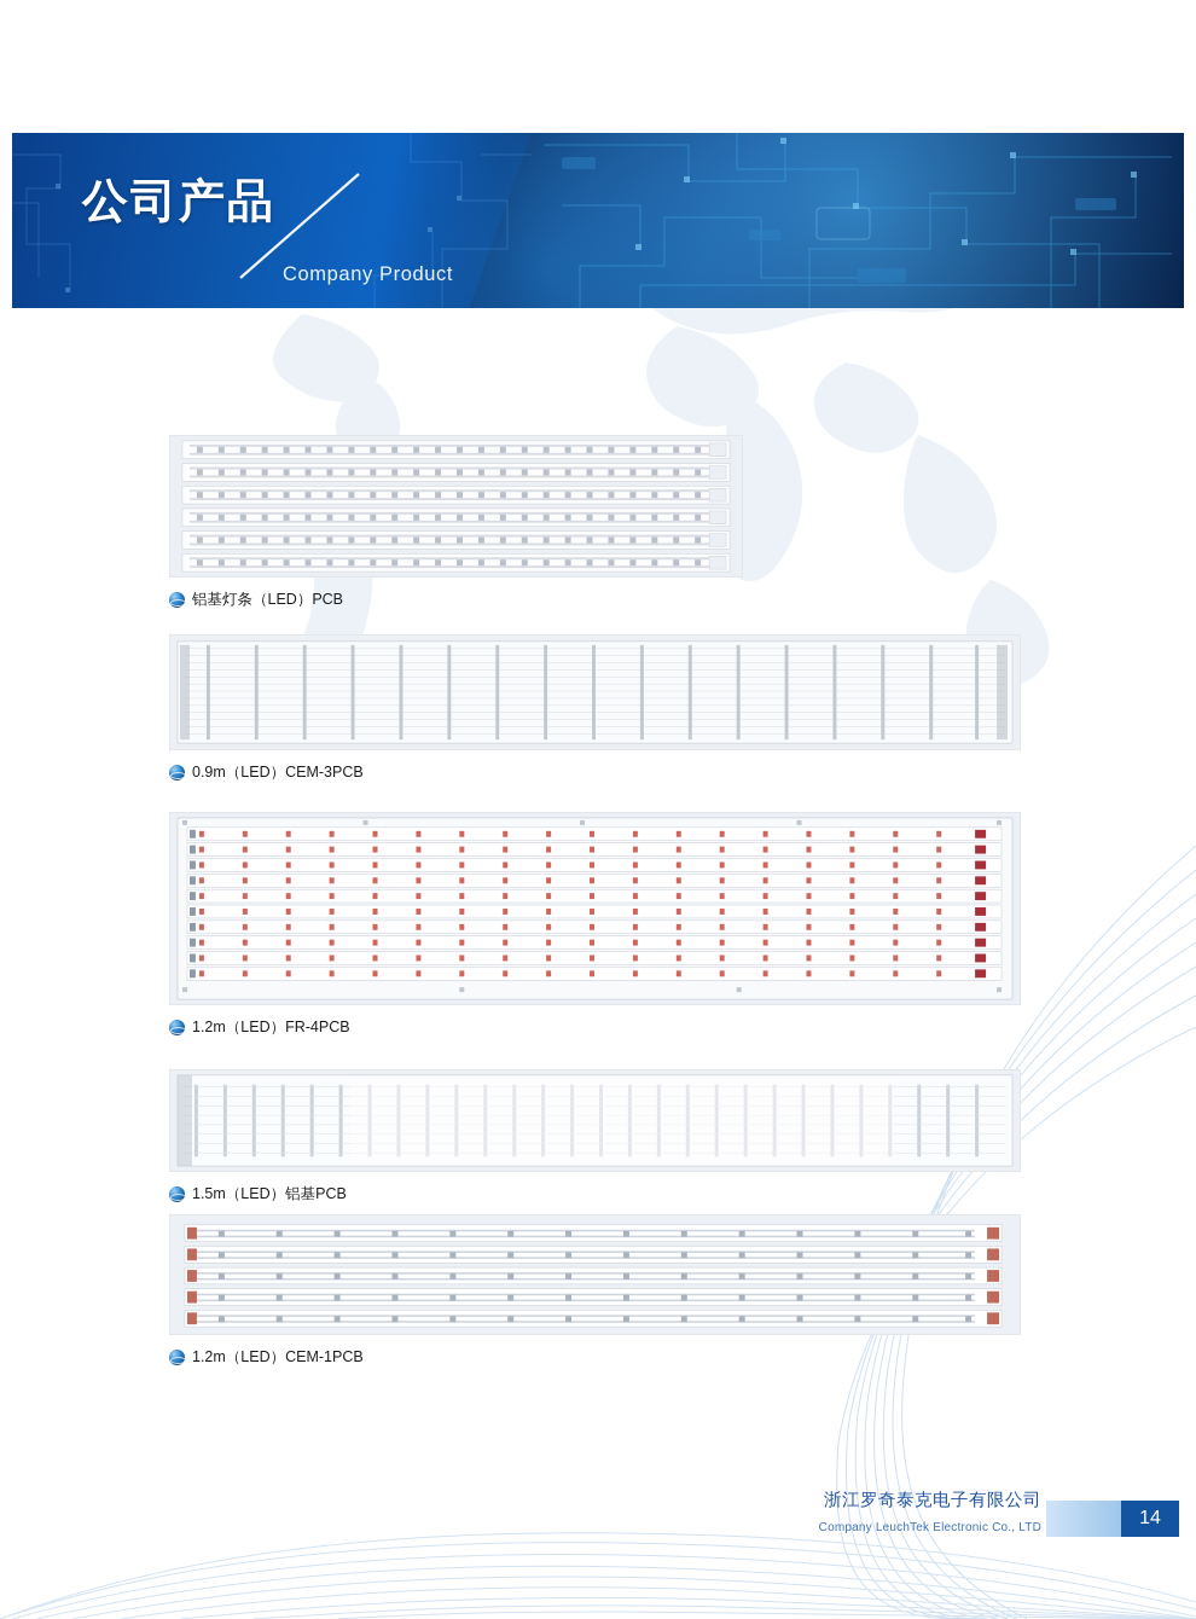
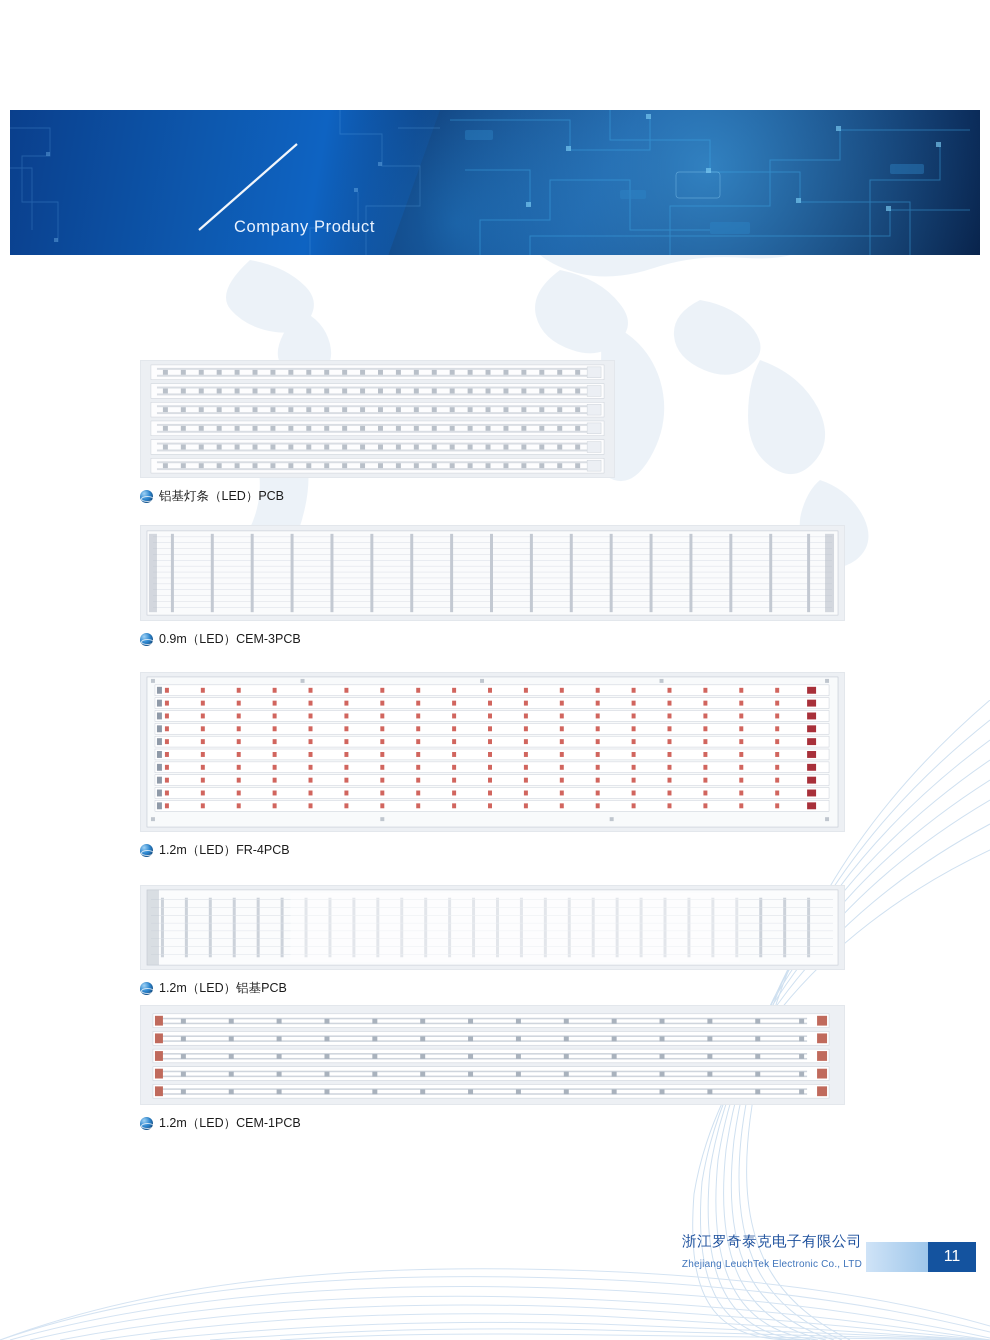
- 公司产品
  Company Product
  铝基灯条（LED）PCB
  0.9m（LED）CEM-3PCB
  1.2m（LED）FR-4PCB
- 1.5m（LED）铝基PCB
+ 1.2m（LED）铝基PCB
  1.2m（LED）CEM-1PCB
  浙江罗奇泰克电子有限公司
- Company LeuchTek Electronic Co., LTD
+ Zhejiang LeuchTek Electronic Co., LTD
- 14
+ 11
